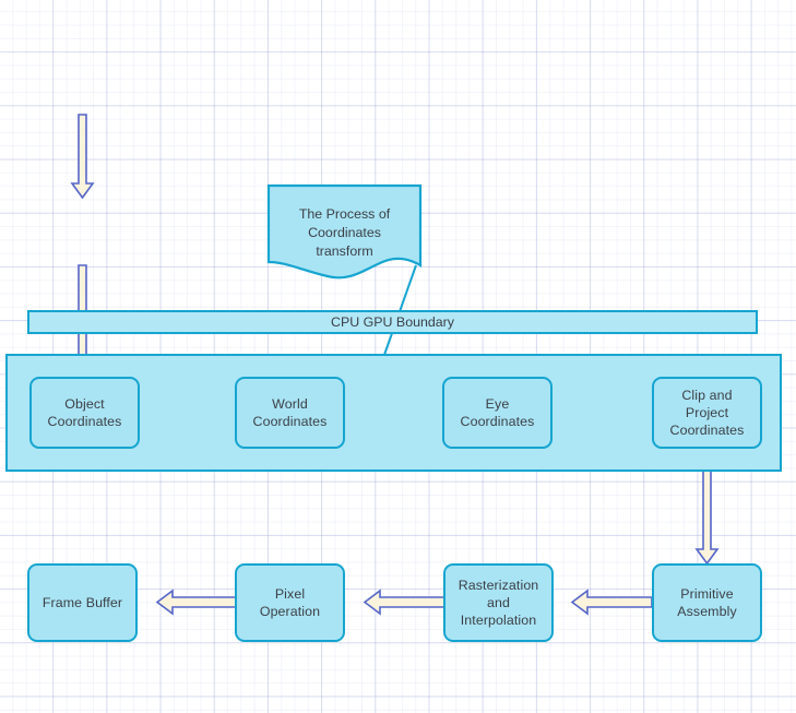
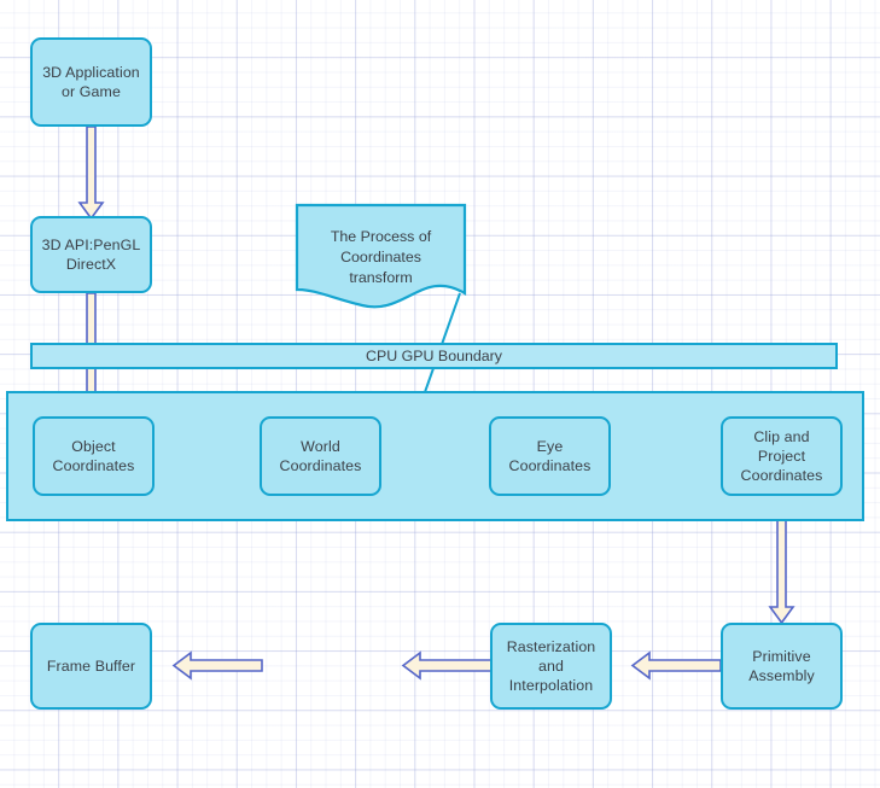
  CPU GPU Boundary
  The Process of
  Coordinates
  transform
+ 3D Application
+ or Game
+ 3D API:PenGL
+ DirectX
  Object
  Coordinates
  World
  Coordinates
  Eye
  Coordinates
  Clip and
  Project
  Coordinates
  Primitive
  Assembly
  Rasterization
  and
  Interpolation
- Pixel
- Operation
  Frame Buffer
